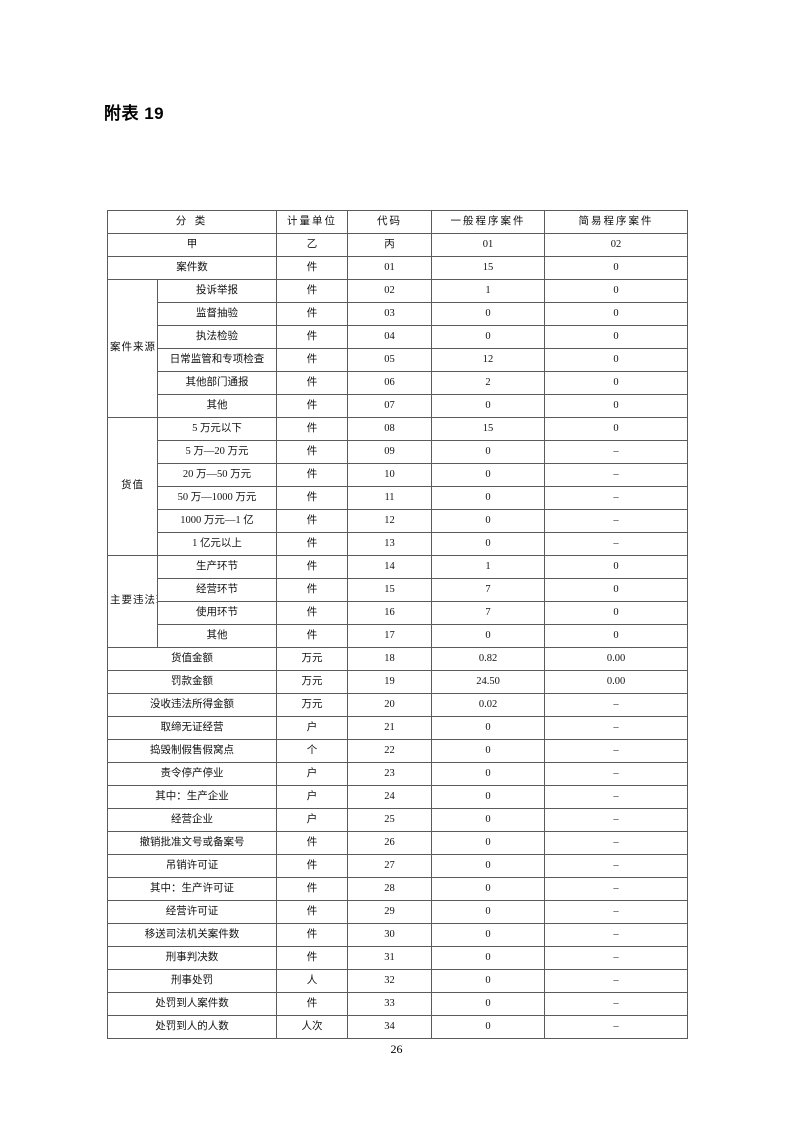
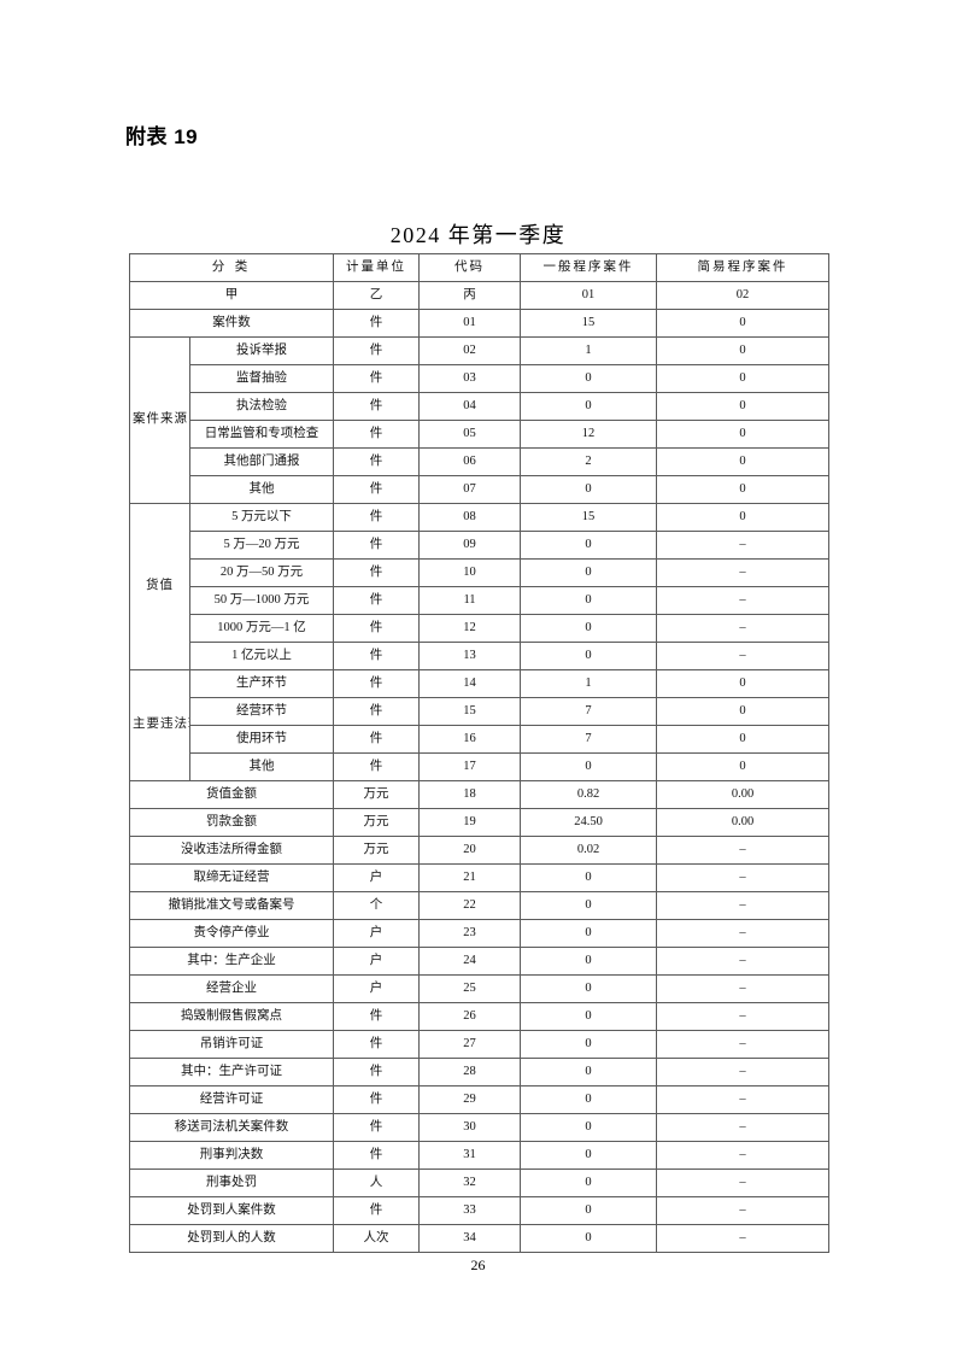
  附表 19
+ 2024 年第一季度
  分 类	计量单位	代码	一般程序案件	简易程序案件
  甲	乙	丙	01	02
  案件数	件	01	15	0
  案件来源	投诉举报	件	02	1	0
  监督抽验	件	03	0	0
  执法检验	件	04	0	0
  日常监管和专项检查	件	05	12	0
  其他部门通报	件	06	2	0
  其他	件	07	0	0
  货值	5 万元以下	件	08	15	0
  5 万—20 万元	件	09	0	–
  20 万—50 万元	件	10	0	–
  50 万—1000 万元	件	11	0	–
  1000 万元—1 亿	件	12	0	–
  1 亿元以上	件	13	0	–
  主要违法	生产环节	件	14	1	0
  经营环节	件	15	7	0
  使用环节	件	16	7	0
  其他	件	17	0	0
  货值金额	万元	18	0.82	0.00
  罚款金额	万元	19	24.50	0.00
  没收违法所得金额	万元	20	0.02	–
  取缔无证经营	户	21	0	–
- 捣毁制假售假窝点	个	22	0	–
+ 撤销批准文号或备案号	个	22	0	–
  责令停产停业	户	23	0	–
  其中：生产企业	户	24	0	–
  经营企业	户	25	0	–
- 撤销批准文号或备案号	件	26	0	–
+ 捣毁制假售假窝点	件	26	0	–
  吊销许可证	件	27	0	–
  其中：生产许可证	件	28	0	–
  经营许可证	件	29	0	–
  移送司法机关案件数	件	30	0	–
  刑事判决数	件	31	0	–
  刑事处罚	人	32	0	–
  处罚到人案件数	件	33	0	–
  处罚到人的人数	人次	34	0	–
  26
